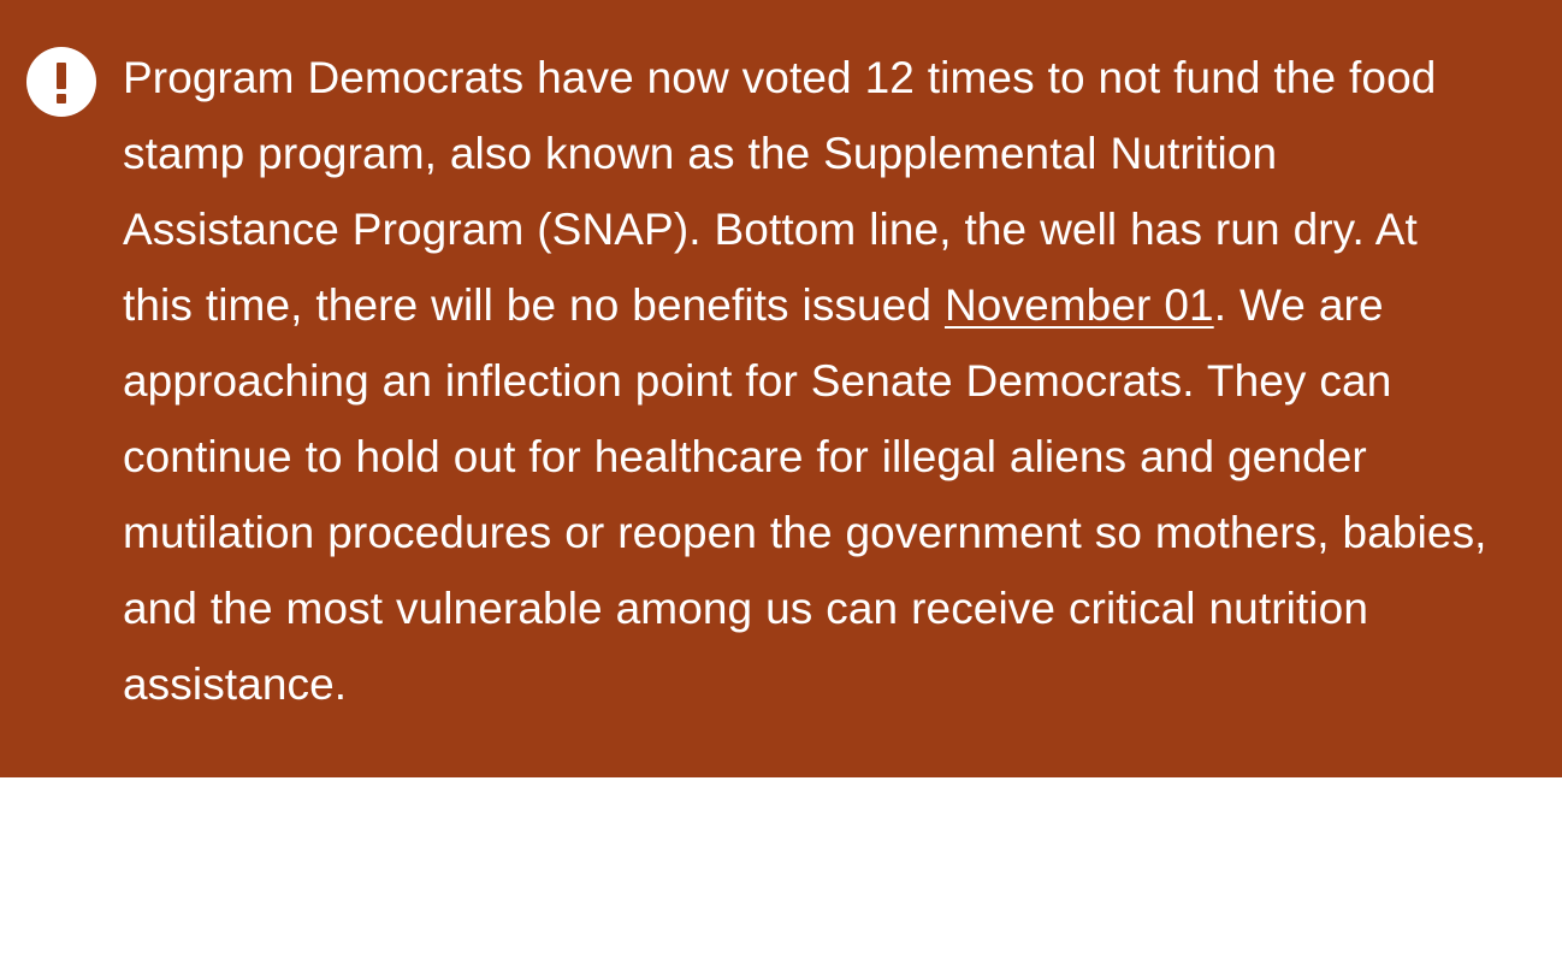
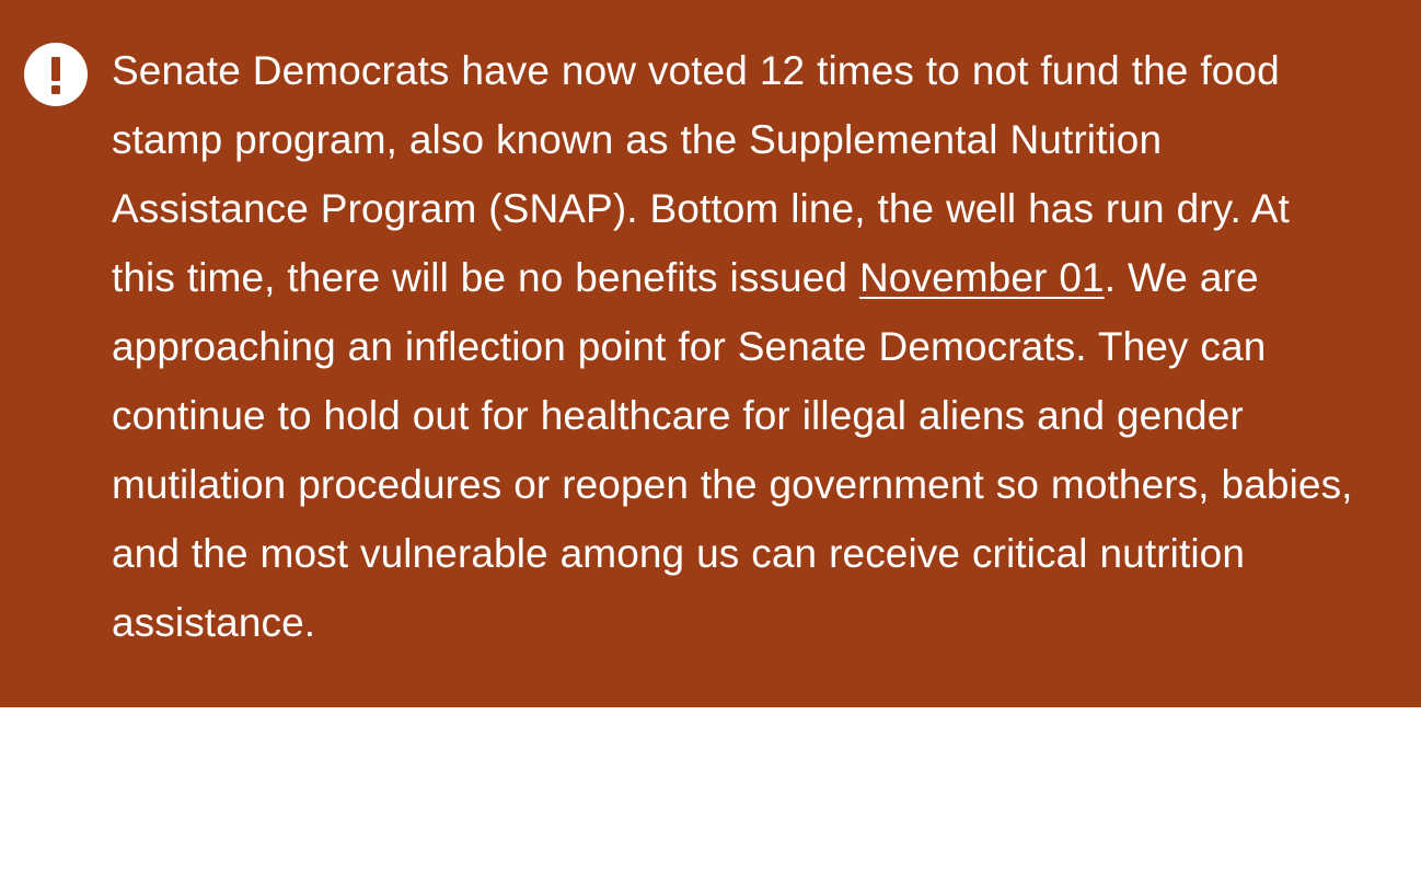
- Program Democrats have now voted 12 times to not fund the food stamp program, also known as the Supplemental Nutrition Assistance Program (SNAP). Bottom line, the well has run dry. At this time, there will be no benefits issued November 01. We are approaching an inflection point for Senate Democrats. They can continue to hold out for healthcare for illegal aliens and gender mutilation procedures or reopen the government so mothers, babies, and the most vulnerable among us can receive critical nutrition assistance.
+ Senate Democrats have now voted 12 times to not fund the food stamp program, also known as the Supplemental Nutrition Assistance Program (SNAP). Bottom line, the well has run dry. At this time, there will be no benefits issued November 01. We are approaching an inflection point for Senate Democrats. They can continue to hold out for healthcare for illegal aliens and gender mutilation procedures or reopen the government so mothers, babies, and the most vulnerable among us can receive critical nutrition assistance.
